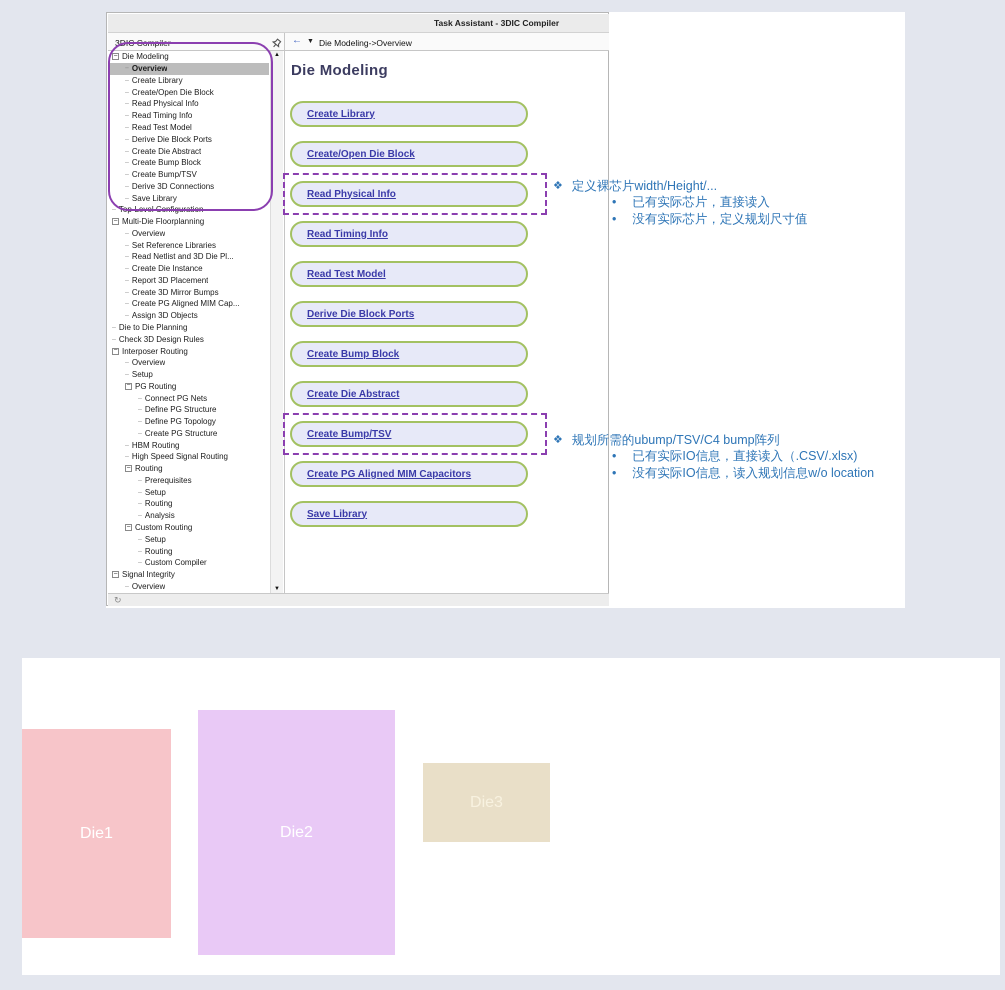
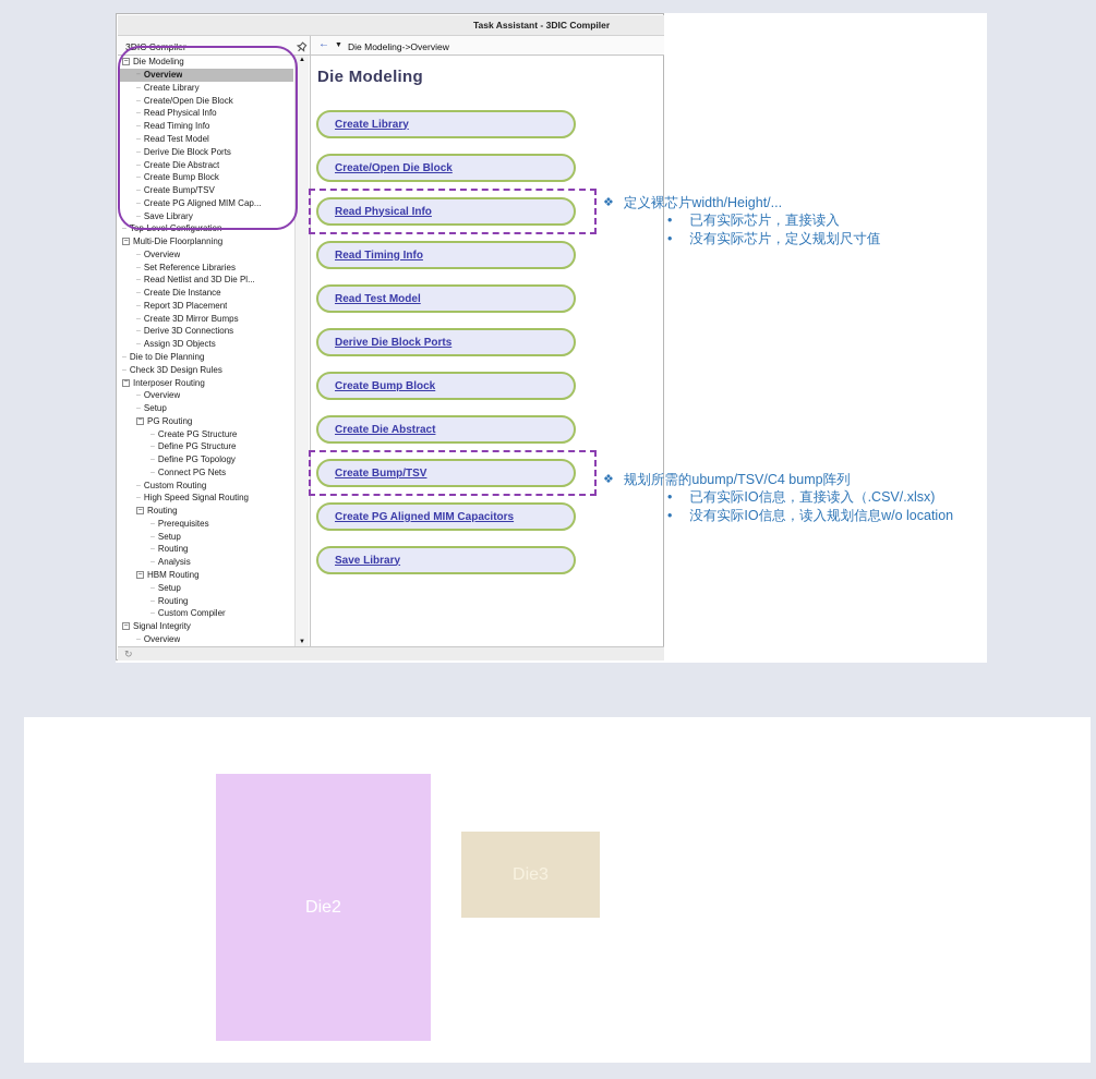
  Task Assistant - 3DIC Compiler
  3DIC Compiler
  ←
  Die Modeling->Overview
  Die Modeling
  Overview
  Create Library
  Create/Open Die Block
  Read Physical Info
  Read Timing Info
  Read Test Model
  Derive Die Block Ports
  Create Die Abstract
  Create Bump Block
  Create Bump/TSV
- Derive 3D Connections
+ Create PG Aligned MIM Cap...
  Save Library
  Top-Level Configuration
  Multi-Die Floorplanning
  Overview
  Set Reference Libraries
  Read Netlist and 3D Die Pl...
  Create Die Instance
  Report 3D Placement
  Create 3D Mirror Bumps
- Create PG Aligned MIM Cap...
+ Derive 3D Connections
  Assign 3D Objects
  Die to Die Planning
  Check 3D Design Rules
  Interposer Routing
  Overview
  Setup
  PG Routing
- Connect PG Nets
+ Create PG Structure
  Define PG Structure
  Define PG Topology
- Create PG Structure
+ Connect PG Nets
- HBM Routing
+ Custom Routing
  High Speed Signal Routing
  Routing
  Prerequisites
  Setup
  Routing
  Analysis
- Custom Routing
+ HBM Routing
  Setup
  Routing
  Custom Compiler
  Signal Integrity
  Overview
  ↻
  Die Modeling
  Create Library
  Create/Open Die Block
  Read Physical Info
  Read Timing Info
  Read Test Model
  Derive Die Block Ports
  Create Bump Block
  Create Die Abstract
  Create Bump/TSV
  Create PG Aligned MIM Capacitors
  Save Library
  ❖
  定义裸芯片width/Height/...
  •
  已有实际芯片，直接读入
  •
  没有实际芯片，定义规划尺寸值
  ❖
  规划所需的ubump/TSV/C4 bump阵列
  •
  已有实际IO信息，直接读入（.CSV/.xlsx)
  •
  没有实际IO信息，读入规划信息w/o location
- Die1
  Die2
  Die3
